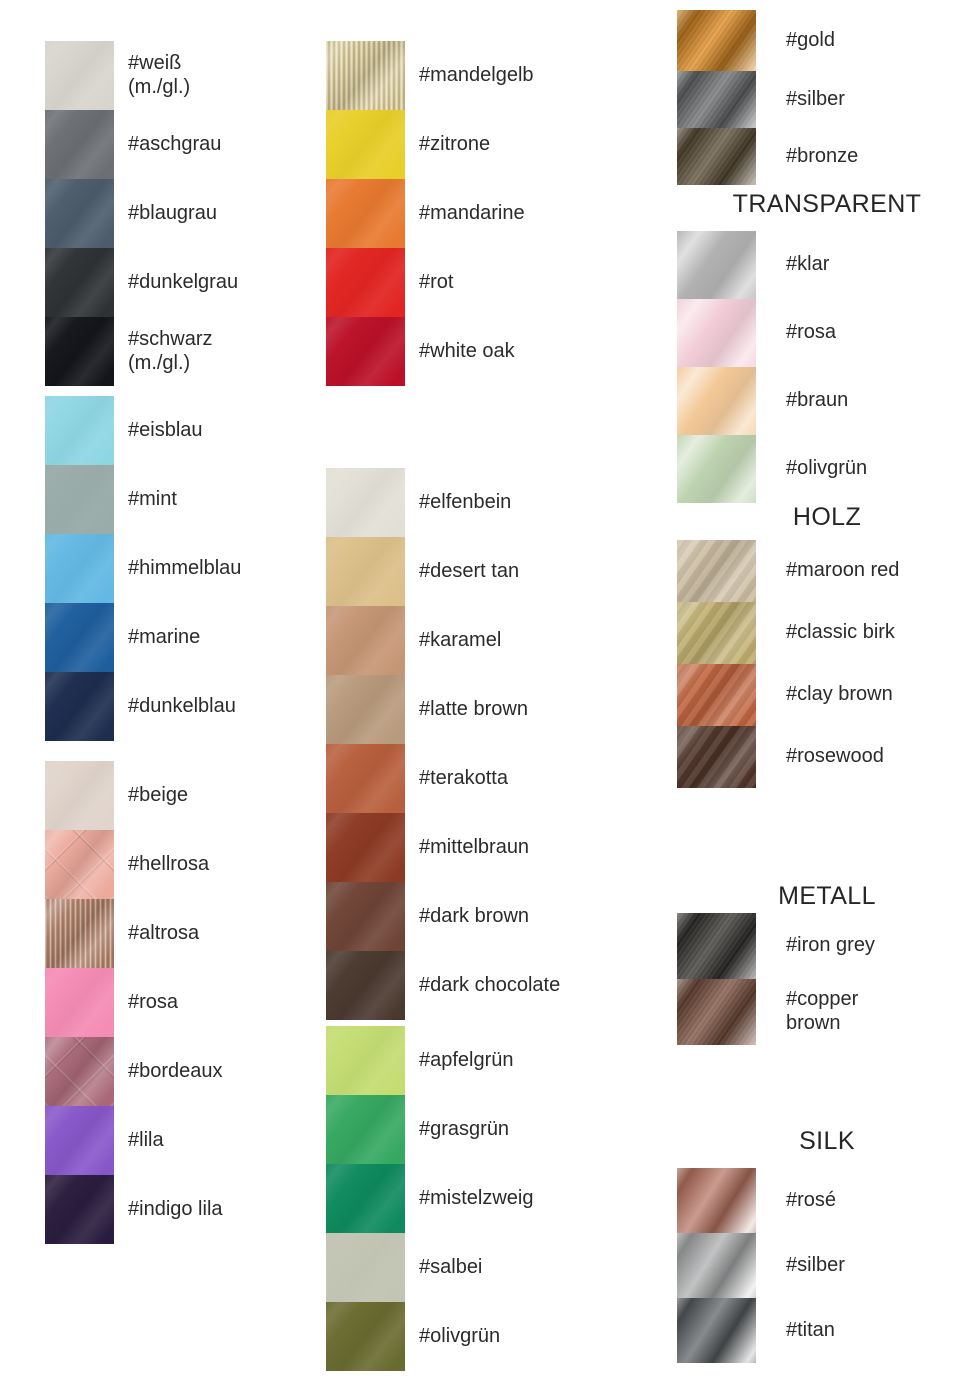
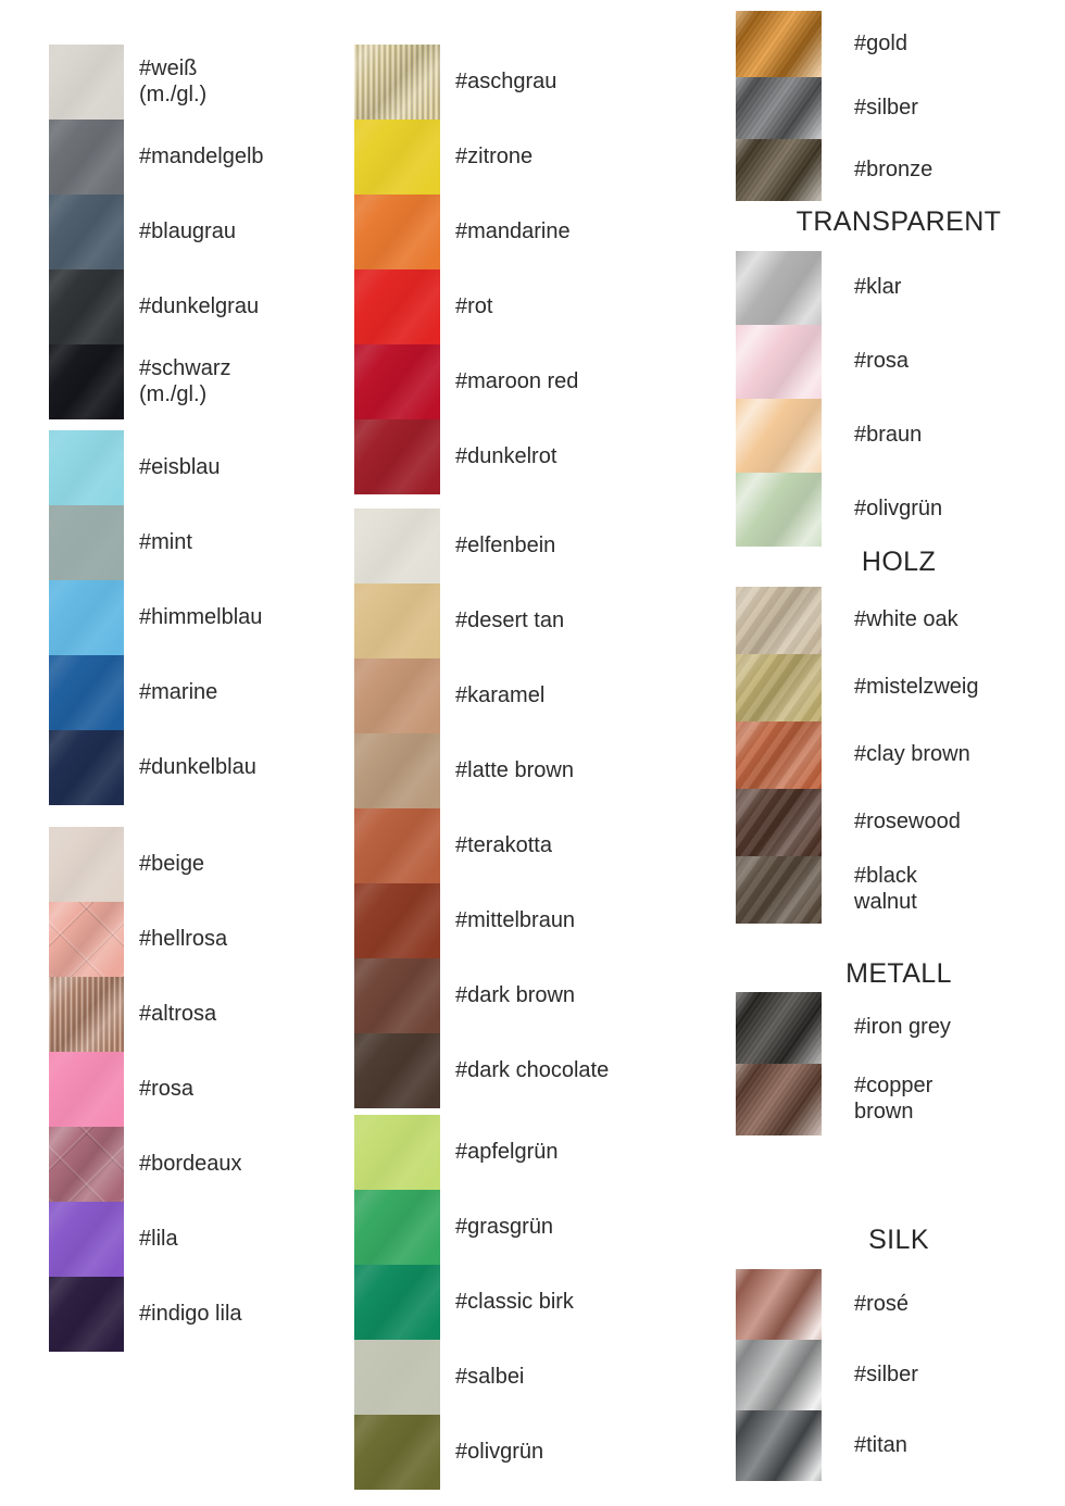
  #weiß
  (m./gl.)
- #aschgrau
+ #mandelgelb
  #blaugrau
  #dunkelgrau
  #schwarz
  (m./gl.)
  #eisblau
  #mint
  #himmelblau
  #marine
  #dunkelblau
  #beige
  #hellrosa
  #altrosa
  #rosa
  #bordeaux
  #lila
  #indigo lila
- #mandelgelb
+ #aschgrau
  #zitrone
  #mandarine
  #rot
- #white oak
+ #maroon red
+ #dunkelrot
  #elfenbein
  #desert tan
  #karamel
  #latte brown
  #terakotta
  #mittelbraun
  #dark brown
  #dark chocolate
  #apfelgrün
  #grasgrün
- #mistelzweig
+ #classic birk
  #salbei
  #olivgrün
  #gold
  #silber
  #bronze
  TRANSPARENT
  #klar
  #rosa
  #braun
  #olivgrün
  HOLZ
- #maroon red
+ #white oak
- #classic birk
+ #mistelzweig
  #clay brown
  #rosewood
+ #black
+ walnut
  METALL
  #iron grey
  #copper
  brown
  SILK
  #rosé
  #silber
  #titan
